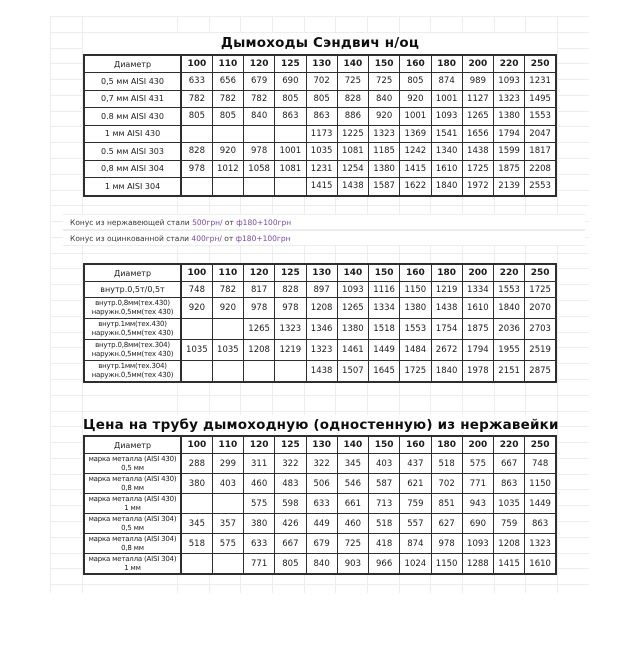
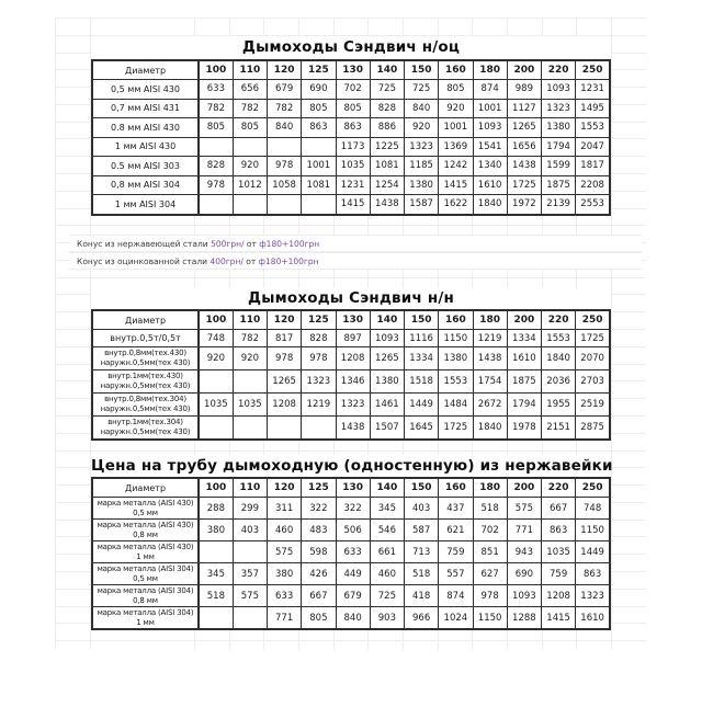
  Дымоходы Сэндвич н/оц
  Диаметр	100	110	120	125	130	140	150	160	180	200	220	250
  0,5 мм AISI 430	633	656	679	690	702	725	725	805	874	989	1093	1231
  0,7 мм AISI 431	782	782	782	805	805	828	840	920	1001	1127	1323	1495
  0.8 мм AISI 430	805	805	840	863	863	886	920	1001	1093	1265	1380	1553
  1 мм AISI 430					1173	1225	1323	1369	1541	1656	1794	2047
  0.5 мм AISI 303	828	920	978	1001	1035	1081	1185	1242	1340	1438	1599	1817
  0,8 мм AISI 304	978	1012	1058	1081	1231	1254	1380	1415	1610	1725	1875	2208
  1 мм AISI 304					1415	1438	1587	1622	1840	1972	2139	2553
  Конус из нержавеющей стали 500грн/ от ф180+100грн
  Конус из оцинкованной стали 400грн/ от ф180+100грн
+ Дымоходы Сэндвич н/н
  Диаметр	100	110	120	125	130	140	150	160	180	200	220	250
  внутр.0,5т/0,5т	748	782	817	828	897	1093	1116	1150	1219	1334	1553	1725
  внутр.0,8мм(тех.430)наружн.0,5мм(тех 430)	920	920	978	978	1208	1265	1334	1380	1438	1610	1840	2070
  внутр.1мм(тех.430)наружн.0,5мм(тех 430)			1265	1323	1346	1380	1518	1553	1754	1875	2036	2703
  внутр.0,8мм(тех.304)наружн.0,5мм(тех 430)	1035	1035	1208	1219	1323	1461	1449	1484	2672	1794	1955	2519
  внутр.1мм(тех.304)наружн.0,5мм(тех 430)					1438	1507	1645	1725	1840	1978	2151	2875
  Цена на трубу дымоходную (одностенную) из нержавейки
  Диаметр	100	110	120	125	130	140	150	160	180	200	220	250
  марка металла (AISI 430)0,5 мм	288	299	311	322	322	345	403	437	518	575	667	748
  марка металла (AISI 430)0,8 мм	380	403	460	483	506	546	587	621	702	771	863	1150
  марка металла (AISI 430)1 мм			575	598	633	661	713	759	851	943	1035	1449
  марка металла (AISI 304)0,5 мм	345	357	380	426	449	460	518	557	627	690	759	863
  марка металла (AISI 304)0,8 мм	518	575	633	667	679	725	418	874	978	1093	1208	1323
  марка металла (AISI 304)1 мм			771	805	840	903	966	1024	1150	1288	1415	1610
